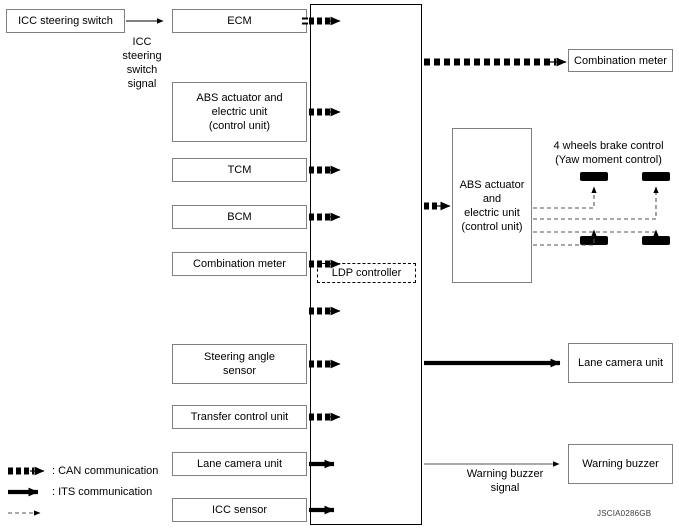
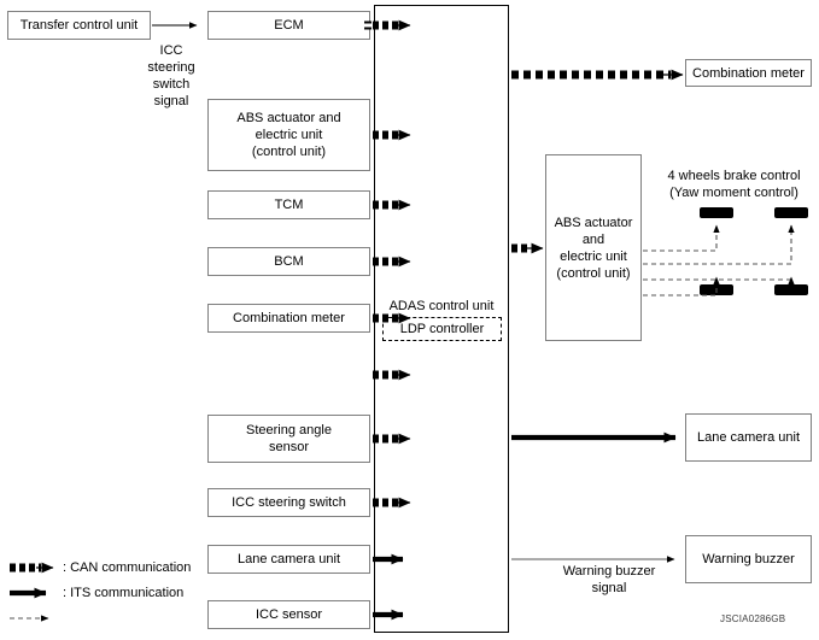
- ICC steering switch
+ Transfer control unit
  ECM
  ABS actuator and
  electric unit
  (control unit)
  TCM
  BCM
  Combination meter
  Steering angle
  sensor
- Transfer control unit
+ ICC steering switch
  Lane camera unit
  ICC sensor
+ ADAS control unit
  LDP controller
  ABS actuator
  and
  electric unit
  (control unit)
  4 wheels brake control
  (Yaw moment control)
  Combination meter
  Lane camera unit
  Warning buzzer
  ICC
  steering
  switch
  signal
  Warning buzzer
  signal
  : CAN communication
  : ITS communication
  JSCIA0286GB
